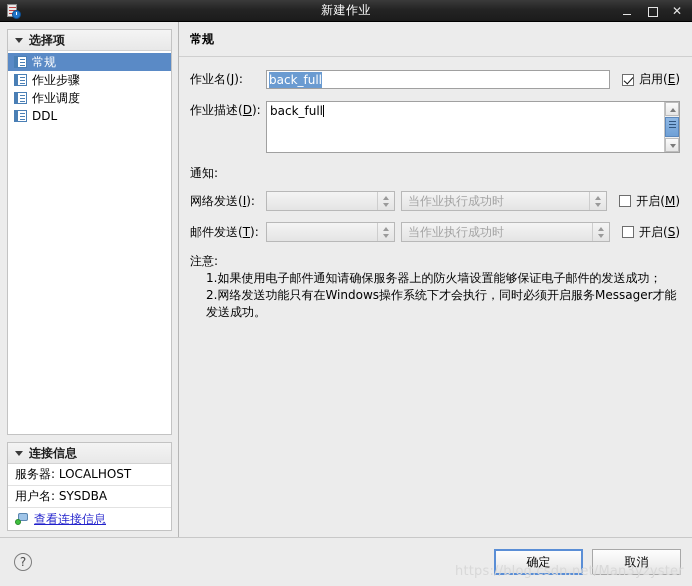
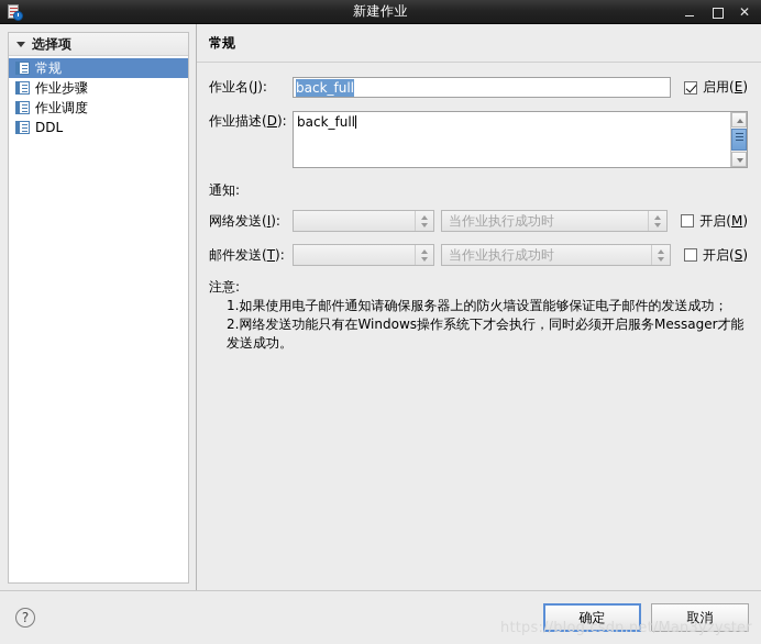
  新建作业
  ✕
  选择项
  常规
  作业步骤
  作业调度
  DDL
- 连接信息
- 服务器: LOCALHOST
- 用户名: SYSDBA
- 查看连接信息
  常规
  作业名(J):
  back_full
  启用(E)
  作业描述(D):
  back_full
  通知:
  网络发送(I):
  当作业执行成功时
  开启(M)
  邮件发送(T):
  当作业执行成功时
  开启(S)
  注意:
  1.如果使用电子邮件通知请确保服务器上的防火墙设置能够保证电子邮件的发送成功；
  2.网络发送功能只有在Windows操作系统下才会执行，同时必须开启服务Messager才能发送成功。
  ?
  https://blog.csdn.net/Man3yzyster
  确定
  取消
